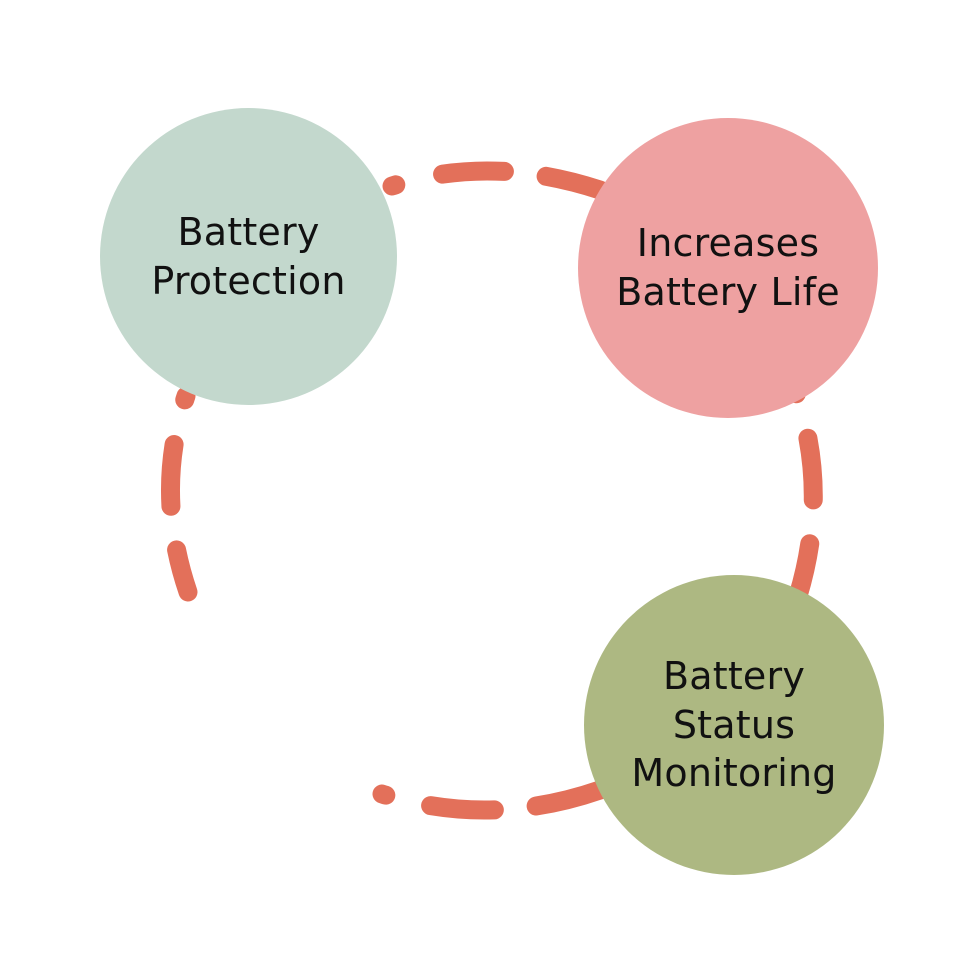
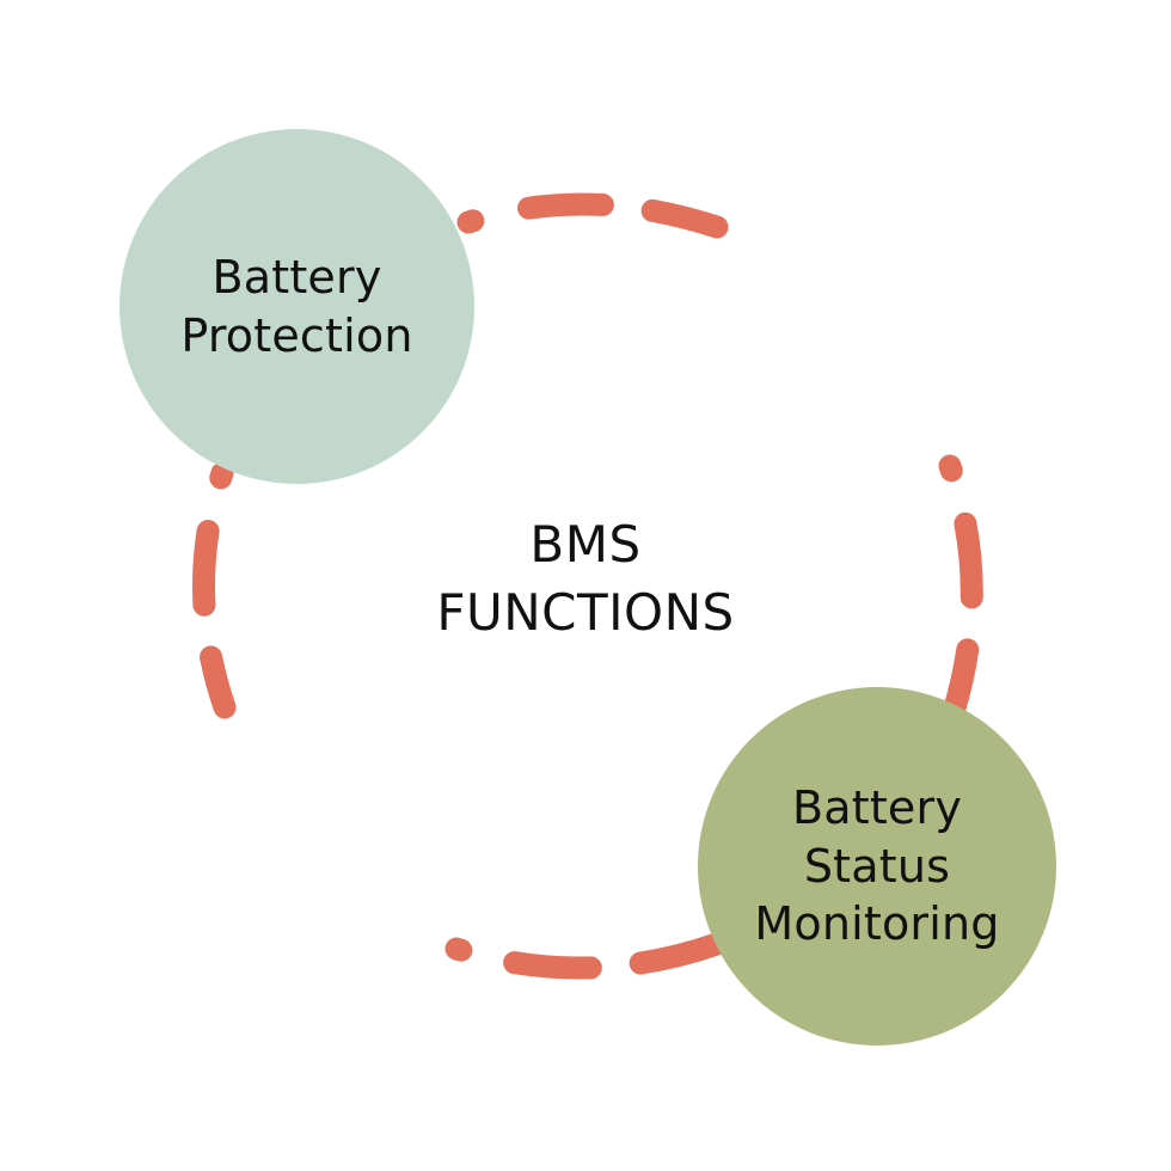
  Battery
  Protection
- Increases
- Battery Life
  Battery
  Status
  Monitoring
+ BMS
+ FUNCTIONS
